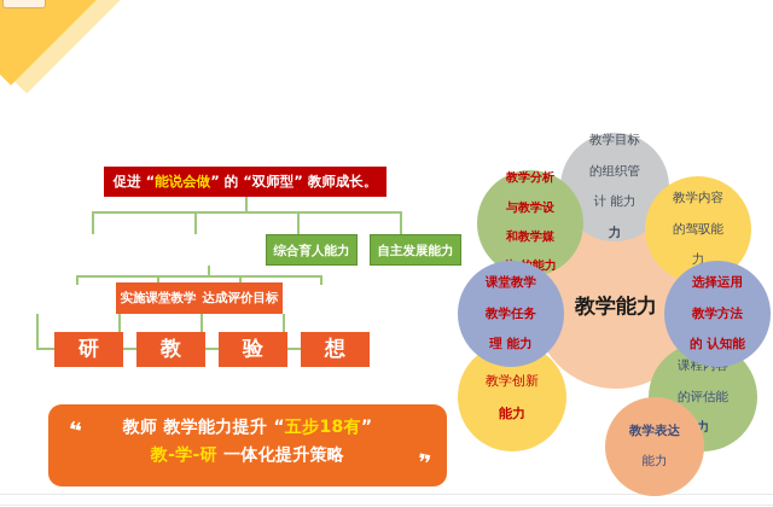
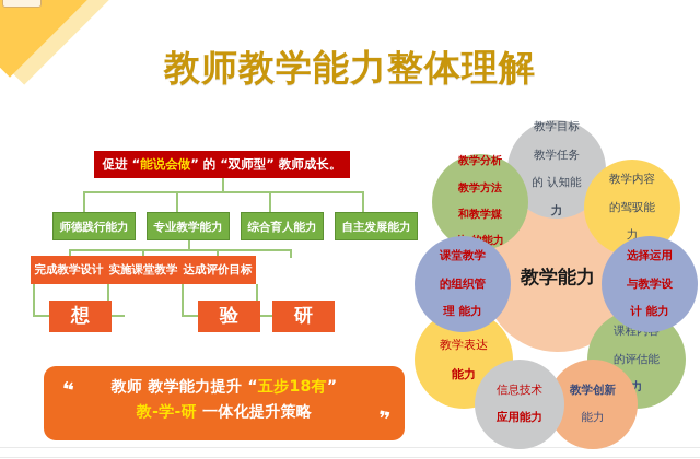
+ 教师教学能力整体理解
  促进 “能说会做” 的 “双师型” 教师成长。
+ 师德践行能力
+ 专业教学能力
  综合育人能力
  自主发展能力
+ 完成教学设计
  实施课堂教学
  达成评价目标
- 研
+ 想
- 教
  验
- 想
+ 研
  教师 教学能力提升 “五步18有”
  教-学-研 一体化提升策略
  教学能力
  教学目标
- 的组织管
+ 教学任务
- 计 能力
+ 的 认知能
  力
  教学分析
- 与教学设
+ 教学方法
  和教学媒
  教学内容
  的驾驭能
  力
  选择运用
- 教学方法
+ 与教学设
- 的 认知能
+ 计 能力
  课堂教学
- 教学任务
+ 的组织管
  理 能力
  的评估能
  力
- 教学创新
+ 教学表达
  能力
+ 信息技术
+ 应用能力
- 教学表达
+ 教学创新
  能力
